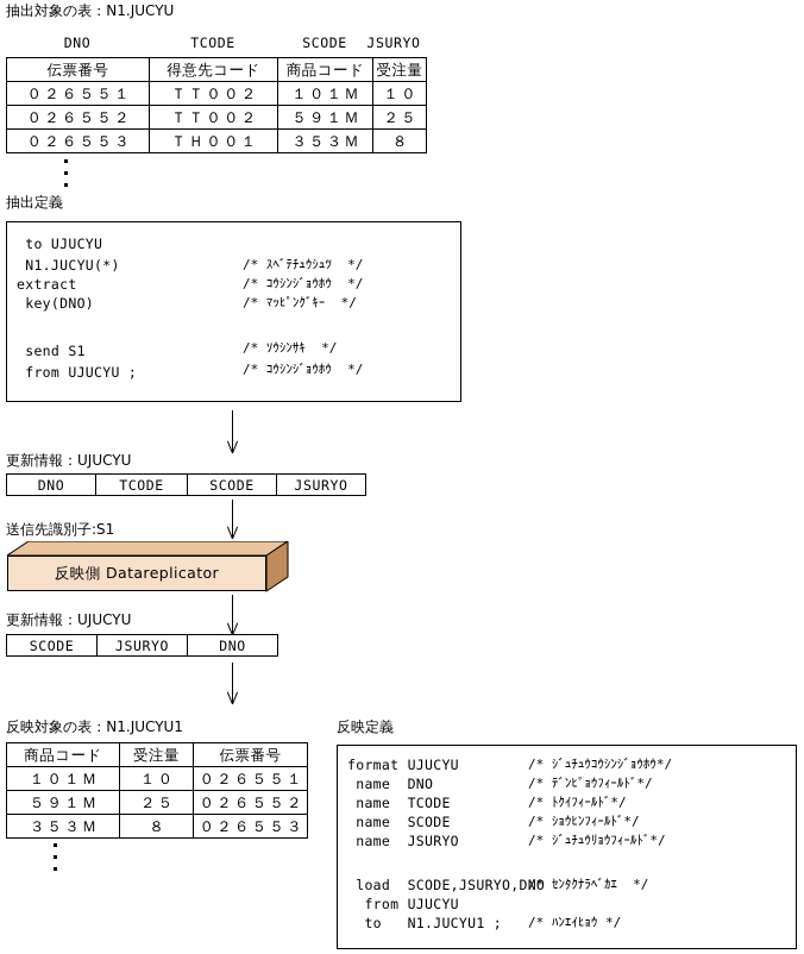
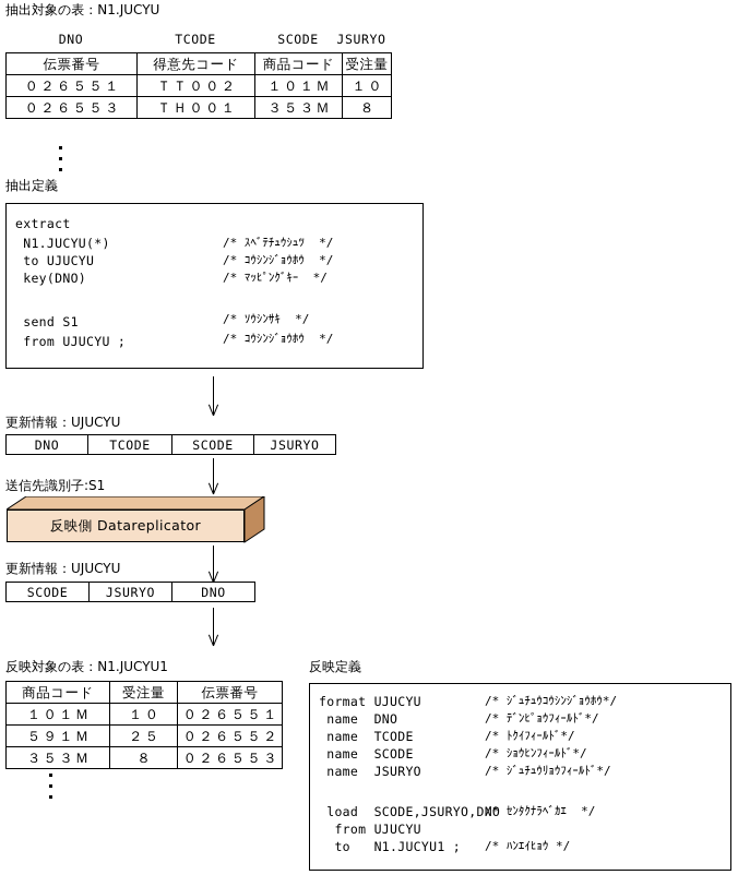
  抽出対象の表：N1.JUCYU
  DNO
  TCODE
  SCODE
  JSURYO
  伝票番号	得意先コード	商品コード	受注量
  ０２６５５１	ＴＴ００２	１０１Ｍ	１０
- ０２６５５２	ＴＴ００２	５９１Ｍ	２５
  ０２６５５３	ＴＨ００１	３５３Ｍ	８
  抽出定義
- to UJUCYU
+ extract
  N1.JUCYU(*)
  /* ｽﾍﾞﾃﾁｭｳｼｭﾂ */
- extract
+ to UJUCYU
  /* ｺｳｼﾝｼﾞｮｳﾎｳ */
  key(DNO)
  /* ﾏｯﾋﾟﾝｸﾞｷｰ */
  send S1
  /* ｿｳｼﾝｻｷ */
  from UJUCYU ;
  /* ｺｳｼﾝｼﾞｮｳﾎｳ */
  更新情報：UJUCYU
  DNO	TCODE	SCODE	JSURYO
  送信先識別子:S1
  反映側 Datareplicator
  更新情報：UJUCYU
  SCODE	JSURYO	DNO
  反映対象の表：N1.JUCYU1
  商品コード	受注量	伝票番号
  １０１Ｍ	１０	０２６５５１
  ５９１Ｍ	２５	０２６５５２
  ３５３Ｍ	８	０２６５５３
  反映定義
  format UJUCYU
  /* ｼﾞｭﾁｭｳｺｳｼﾝｼﾞｮｳﾎｳ*/
  name DNO
  /* ﾃﾞﾝﾋﾟｮｳﾌｨｰﾙﾄﾞ*/
  name TCODE
  /* ﾄｸｲﾌｨｰﾙﾄﾞ*/
  name SCODE
  /* ｼｮｳﾋﾝﾌｨｰﾙﾄﾞ*/
  name JSURYO
  /* ｼﾞｭﾁｭｳﾘｮｳﾌｨｰﾙﾄﾞ*/
  load SCODE,JSURYO,DNO
  /* ｾﾝﾀｸﾅﾗﾍﾞｶｴ */
  from UJUCYU
  to N1.JUCYU1 ;
  /* ﾊﾝｴｲﾋｮｳ */
